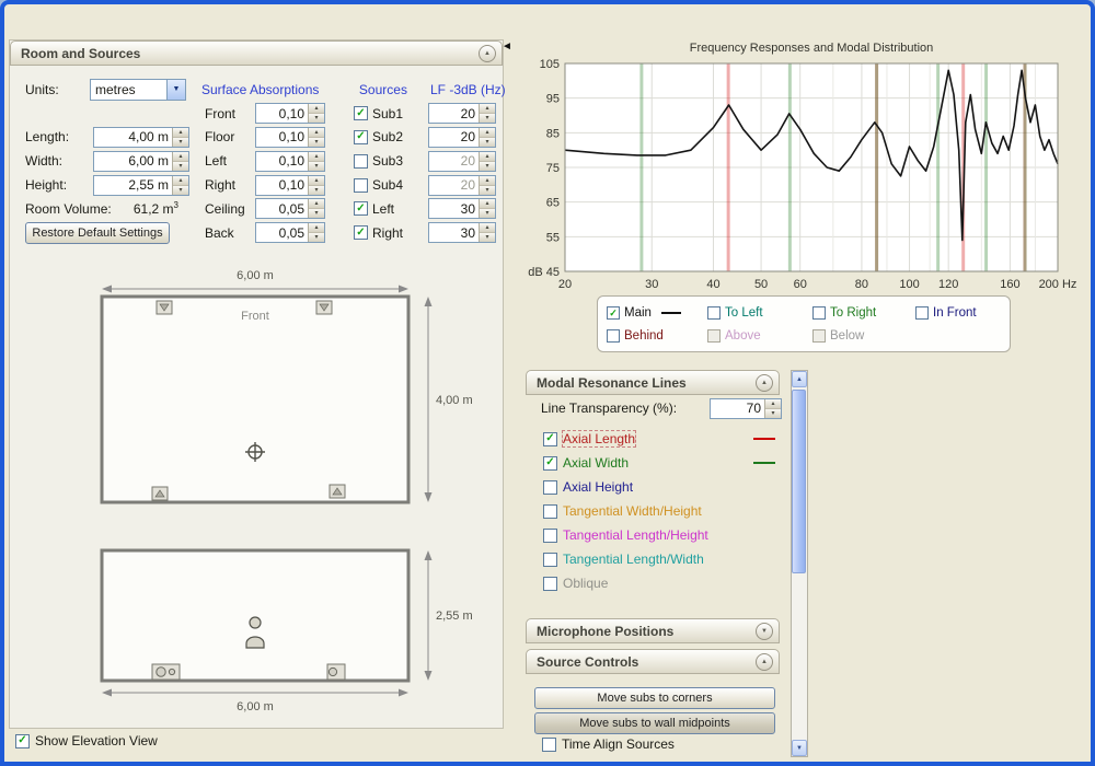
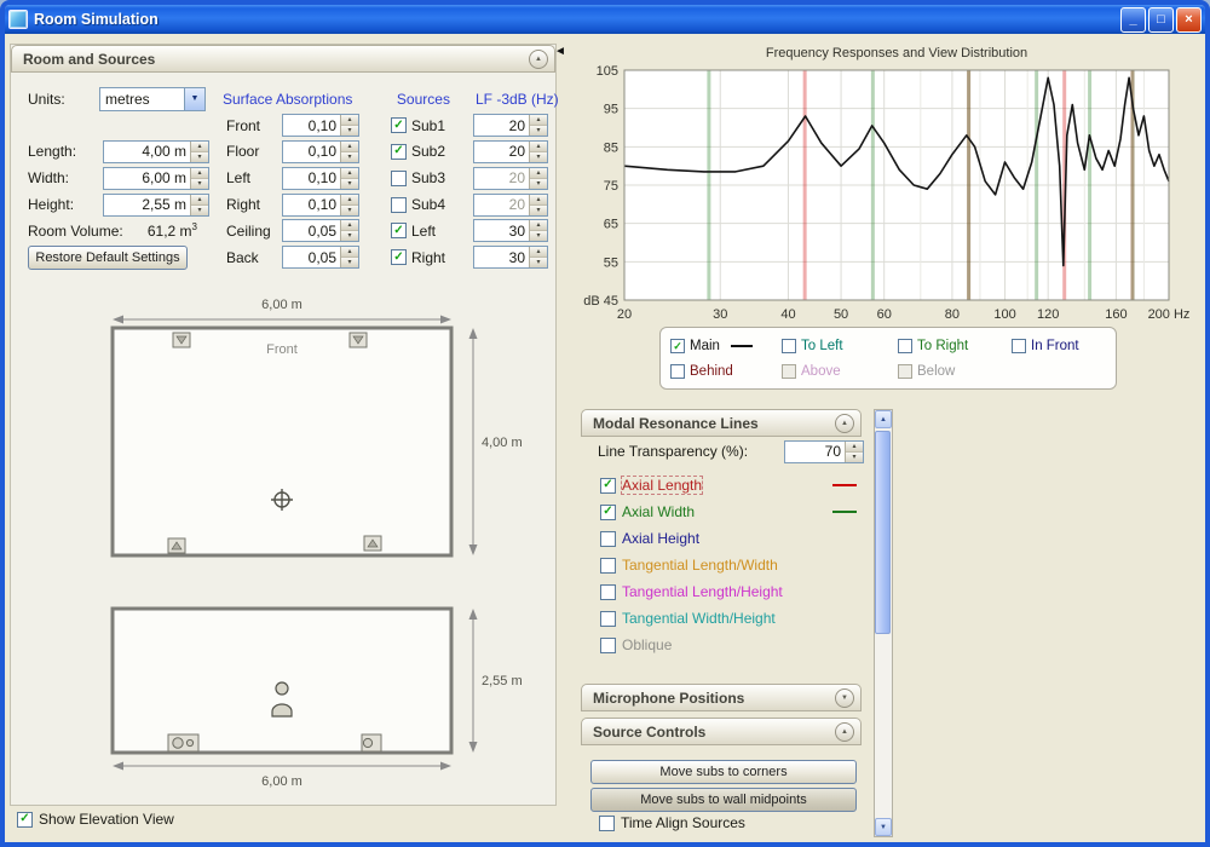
+ Room Simulation
+ _
+ □
+ ×
  Room and Sources
  Units:
  metres
  Surface Absorptions
  Sources
  LF -3dB (Hz)
  Front
  0,10
  ✓
  Sub1
  20
  Length:
  4,00 m
  Floor
  0,10
  ✓
  Sub2
  20
  Width:
  6,00 m
  Left
  0,10
  Sub3
  20
  Height:
  2,55 m
  Right
  0,10
  Sub4
  20
  Room Volume:
  61,2 m3
  Ceiling
  0,05
  ✓
  Left
  30
  Restore Default Settings
  Back
  0,05
  ✓
  Right
  30
  6,00 m
  Front
  4,00 m
  6,00 m
  2,55 m
  ✓
  Show Elevation View
  ◄
- Frequency Responses and Modal Distribution
+ Frequency Responses and View Distribution
  105
  95
  85
  75
  65
  55
  dB 45
  20
  30
  40
  50
  60
  80
  100
  120
  160
  200 Hz
  ✓
  Main
  To Left
  To Right
  In Front
  Behind
  Above
  Below
  Modal Resonance Lines
  Line Transparency (%):
  70
  ✓
  Axial Length
  ✓
  Axial Width
  Axial Height
- Tangential Width/Height
+ Tangential Length/Width
  Tangential Length/Height
- Tangential Length/Width
+ Tangential Width/Height
  Oblique
  Microphone Positions
  Source Controls
  Move subs to corners
  Move subs to wall midpoints
  Time Align Sources
